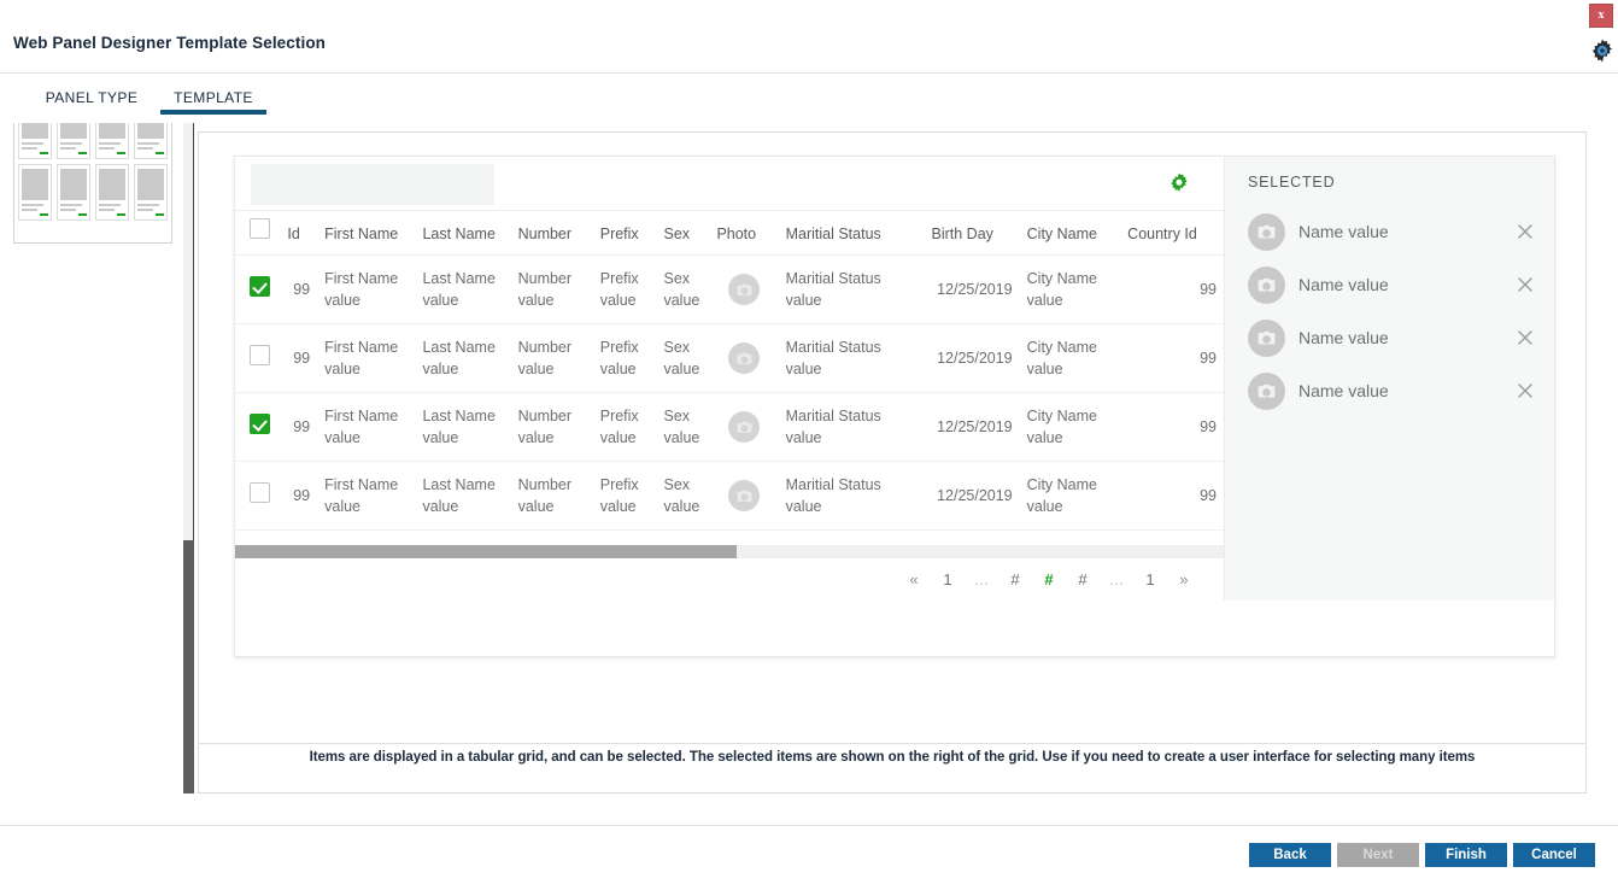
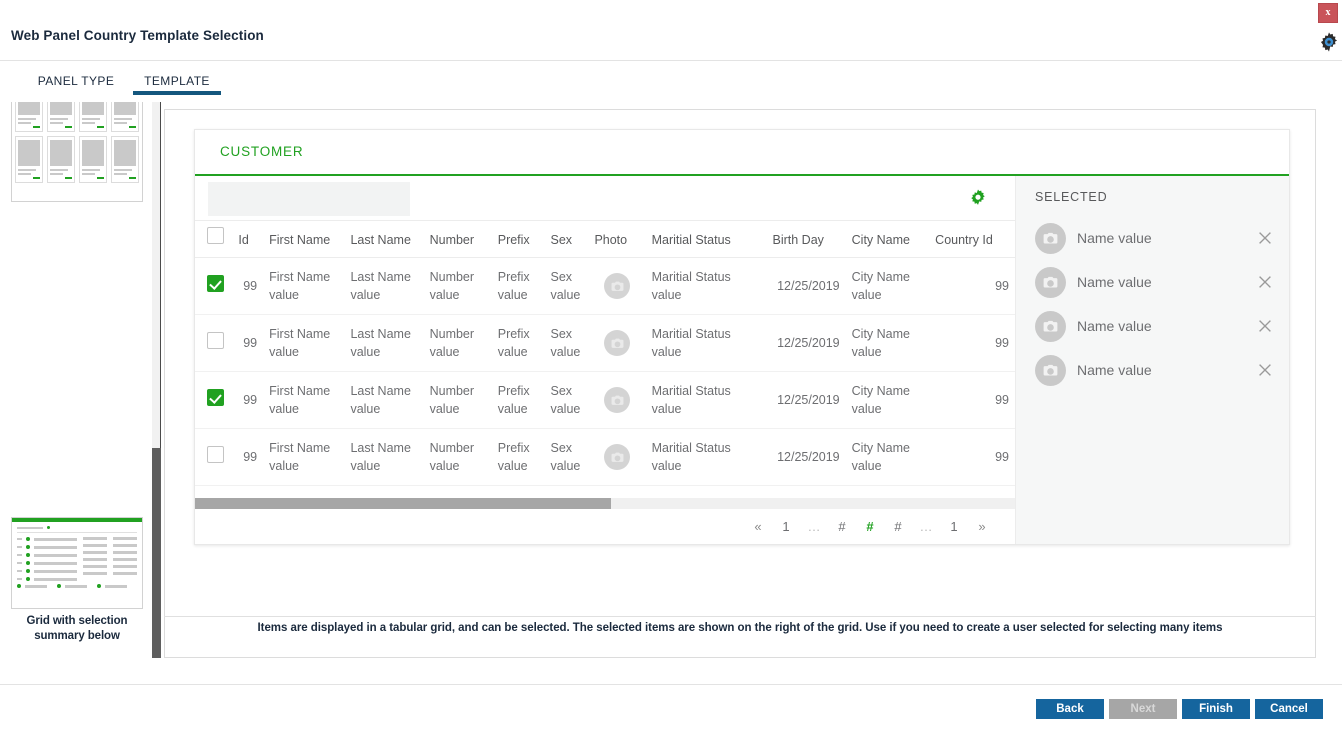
- Web Panel Designer Template Selection
+ Web Panel Country Template Selection
  x
  PANEL TYPE
  TEMPLATE
+ Grid with selection summary below
+ CUSTOMER
  	Id	First Name	Last Name	Number	Prefix	Sex	Photo	Maritial Status	Birth Day	City Name	Country Id
  	99	First Name value	Last Name value	Number value	Prefix value	Sex value		Maritial Status value	12/25/2019	City Name value	99
  	99	First Name value	Last Name value	Number value	Prefix value	Sex value		Maritial Status value	12/25/2019	City Name value	99
  	99	First Name value	Last Name value	Number value	Prefix value	Sex value		Maritial Status value	12/25/2019	City Name value	99
  	99	First Name value	Last Name value	Number value	Prefix value	Sex value		Maritial Status value	12/25/2019	City Name value	99
  «
  1
  …
  #
  #
  #
  …
  1
  »
  SELECTED
  Name value
  Name value
  Name value
  Name value
- Items are displayed in a tabular grid, and can be selected. The selected items are shown on the right of the grid. Use if you need to create a user interface for selecting many items
+ Items are displayed in a tabular grid, and can be selected. The selected items are shown on the right of the grid. Use if you need to create a user selected for selecting many items
  Back
  Next
  Finish
  Cancel
